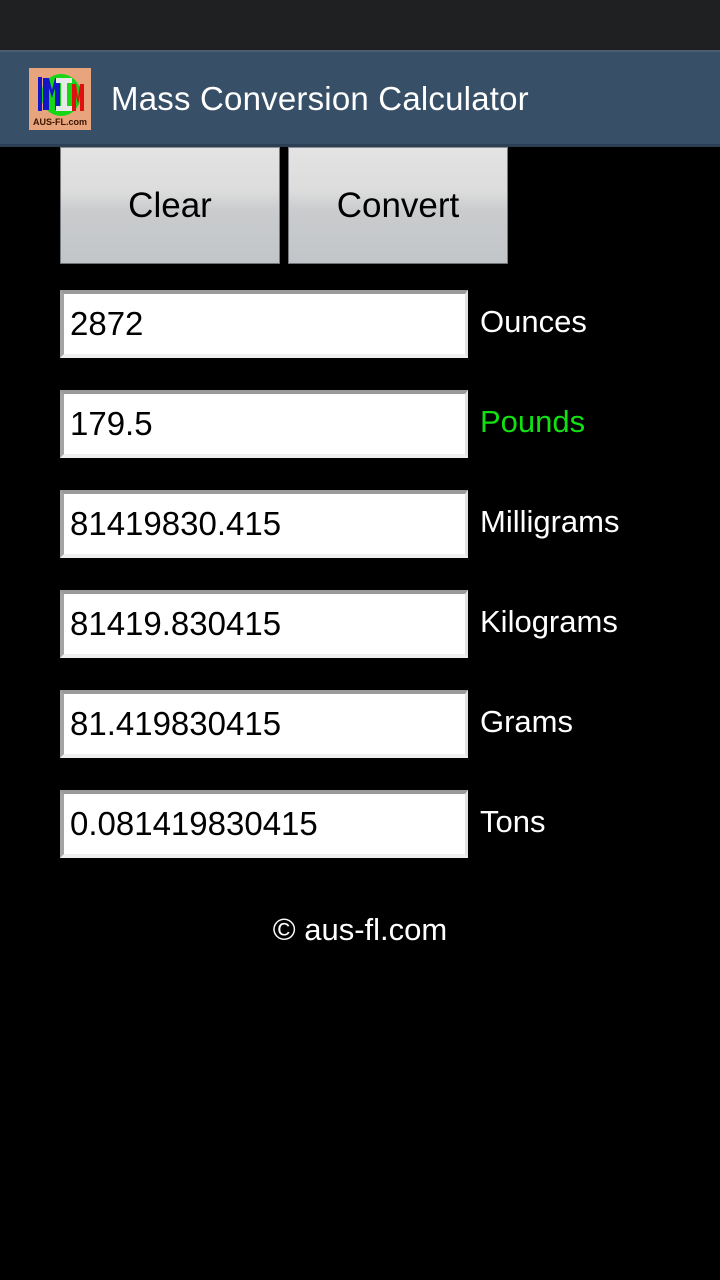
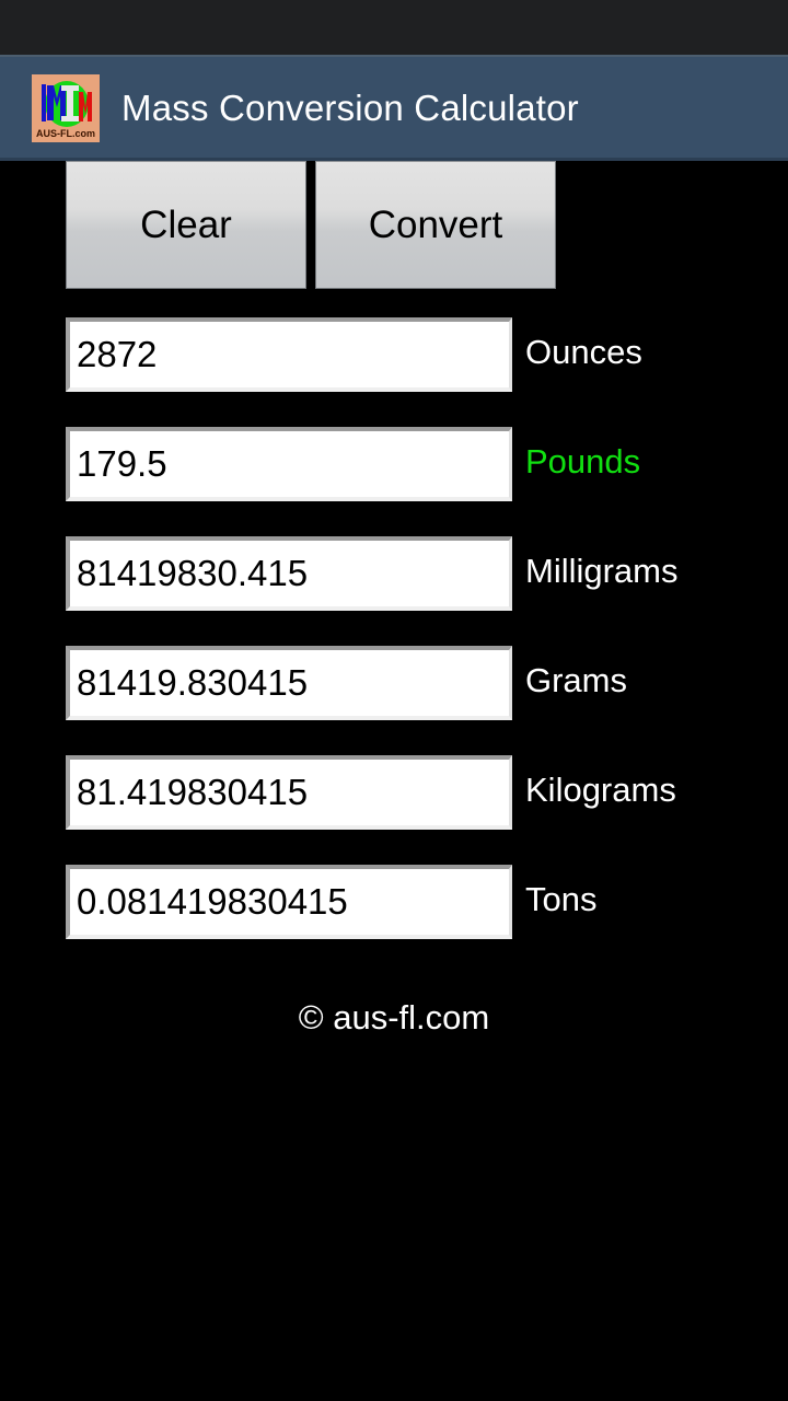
  AUS-FL.com
  Mass Conversion Calculator
  Clear
  Convert
  2872
  Ounces
  179.5
  Pounds
  81419830.415
  Milligrams
  81419.830415
- Kilograms
+ Grams
  81.419830415
- Grams
+ Kilograms
  0.081419830415
  Tons
  © aus-fl.com
